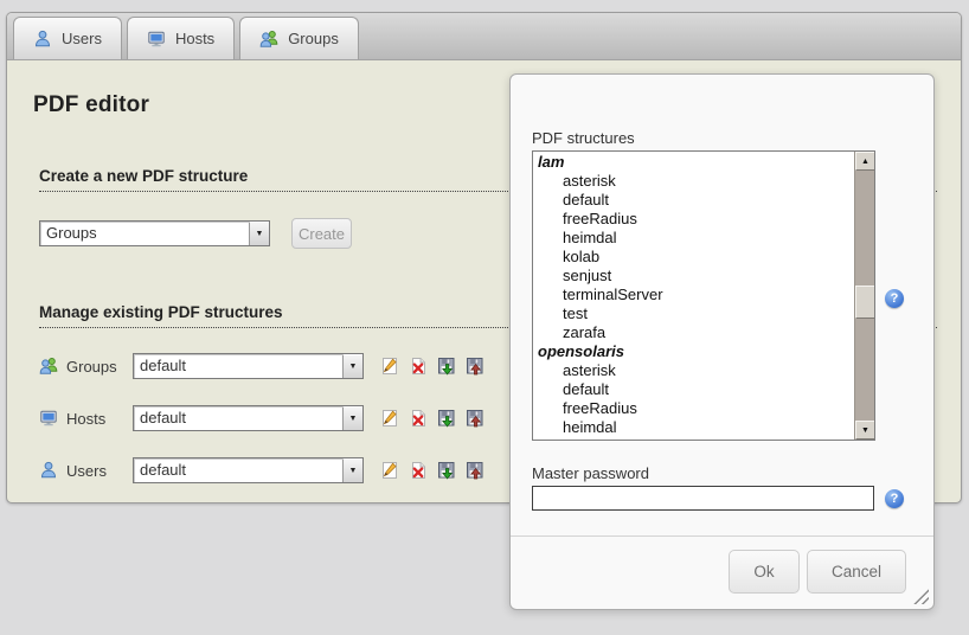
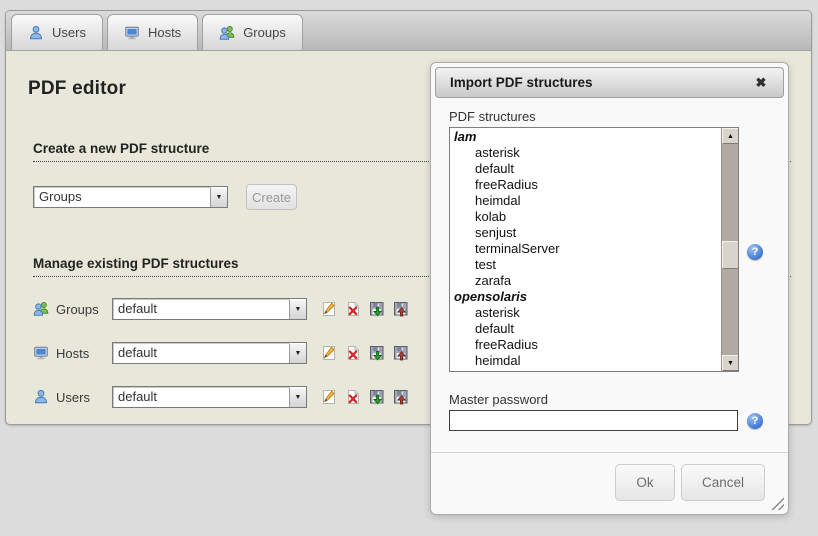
  Users
  Hosts
  Groups
  PDF editor
  Create a new PDF structure
  Groups
  Create
  Manage existing PDF structures
  Groups
  default
  Hosts
  default
  Users
  default
+ Import PDF structures
+ ✖
  PDF structures
  lam
  asterisk
  default
  freeRadius
  heimdal
  kolab
  senjust
  terminalServer
  test
  zarafa
  opensolaris
  asterisk
  default
  freeRadius
  heimdal
  ?
  Master password
  ?
  Ok
  Cancel
